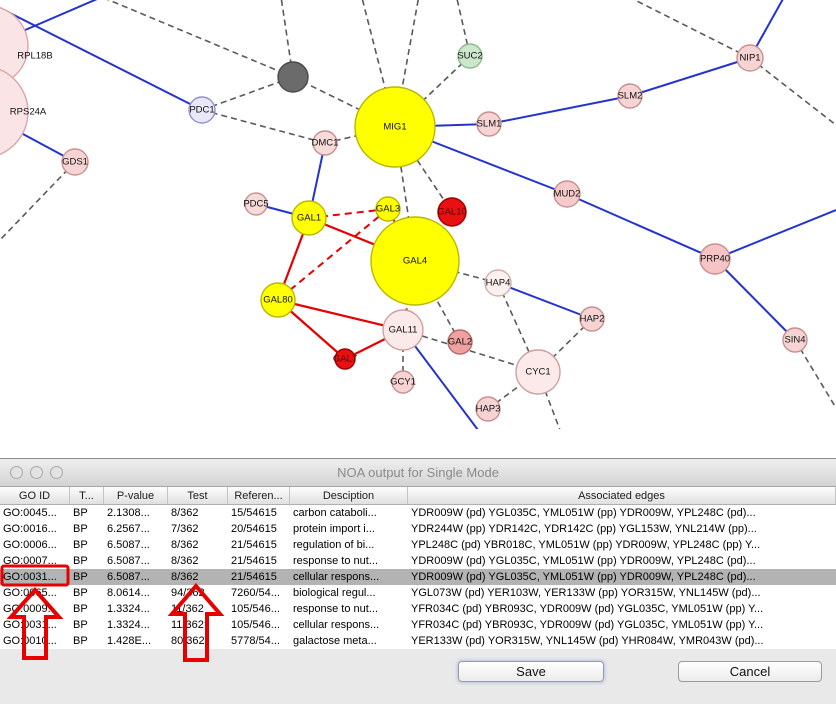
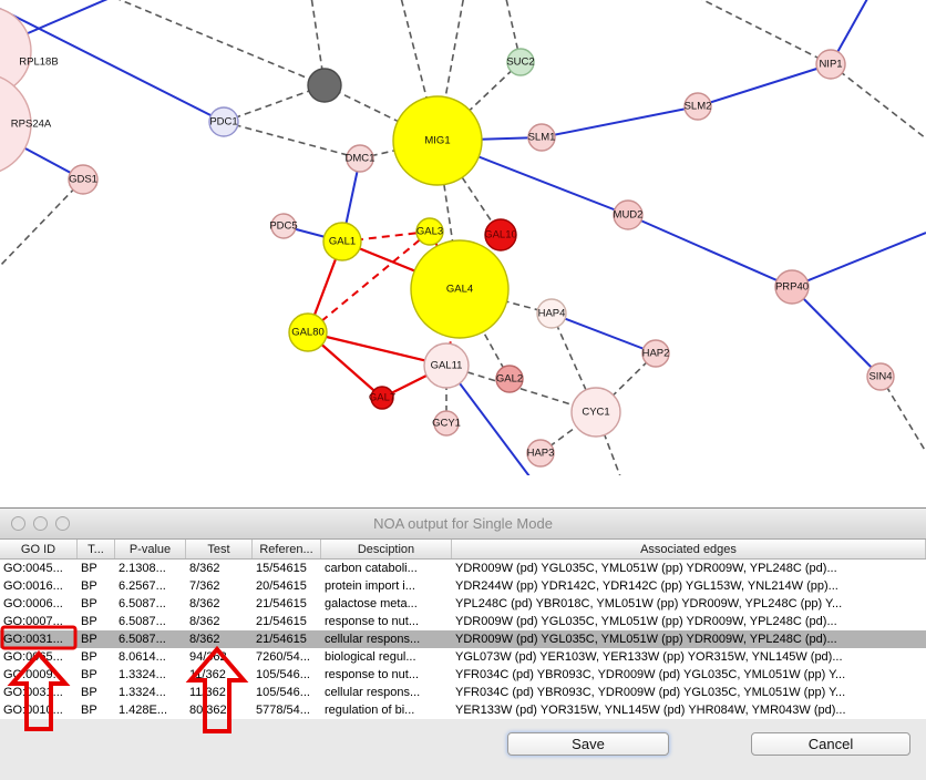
  RPL18B
  RPS24A
  GDS1
  PDC1
  DMC1
  MIG1
  SUC2
  SLM1
  SLM2
  NIP1
  PDC5
  GAL1
  GAL3
  GAL10
  GAL4
  MUD2
  HAP4
  PRP40
  HAP2
  SIN4
  GAL80
  GAL11
  GAL2
  GAL7
  GCY1
  CYC1
  HAP3
  NOA output for Single Mode
  GO ID
  T...
  P-value
  Test
  Referen...
  Desciption
  Associated edges
  GO:0045...
  BP
  2.1308...
  8/362
  15/54615
  carbon cataboli...
  YDR009W (pd) YGL035C, YML051W (pp) YDR009W, YPL248C (pd)...
  GO:0016...
  BP
  6.2567...
  7/362
  20/54615
  protein import i...
  YDR244W (pp) YDR142C, YDR142C (pp) YGL153W, YNL214W (pp)...
  GO:0006...
  BP
  6.5087...
  8/362
  21/54615
- regulation of bi...
+ galactose meta...
  YPL248C (pd) YBR018C, YML051W (pp) YDR009W, YPL248C (pp) Y...
  GO:0007...
  BP
  6.5087...
  8/362
  21/54615
  response to nut...
  YDR009W (pd) YGL035C, YML051W (pp) YDR009W, YPL248C (pd)...
  GO:0031...
  BP
  6.5087...
  8/362
  21/54615
  cellular respons...
  YDR009W (pd) YGL035C, YML051W (pp) YDR009W, YPL248C (pd)...
  GO:05...
  BP
  8.0614...
  7260/54...
  biological regul...
  YGL073W (pd) YER103W, YER133W (pp) YOR315W, YNL145W (pd)...
  G:0009..
  BP
  1.3324...
  1/362
  105/546...
  response to nut...
  YFR034C (pd) YBR093C, YDR009W (pd) YGL035C, YML051W (pp) Y...
  GO:003...
  BP
  1.3324...
  11362
  105/546...
  cellular respons...
  YFR034C (pd) YBR093C, YDR009W (pd) YGL035C, YML051W (pp) Y...
  GO:001...
  BP
  1.428E...
  80362
  5778/54...
- galactose meta...
+ regulation of bi...
  YER133W (pd) YOR315W, YNL145W (pd) YHR084W, YMR043W (pd)...
  Save
  Cancel
